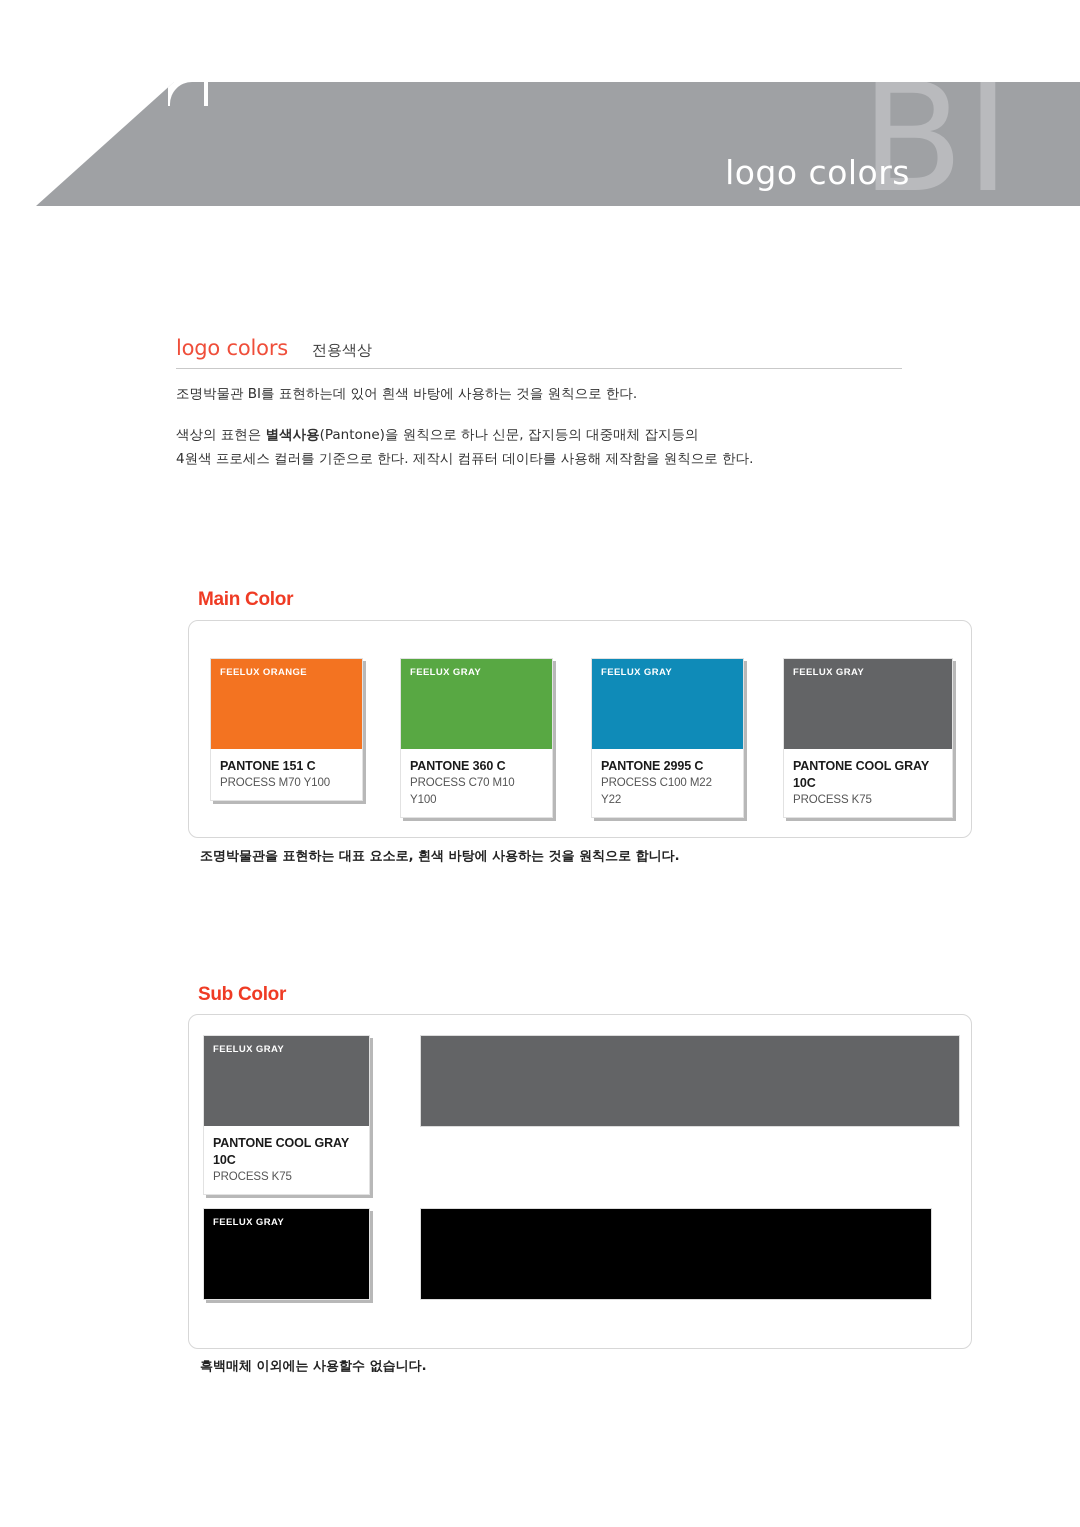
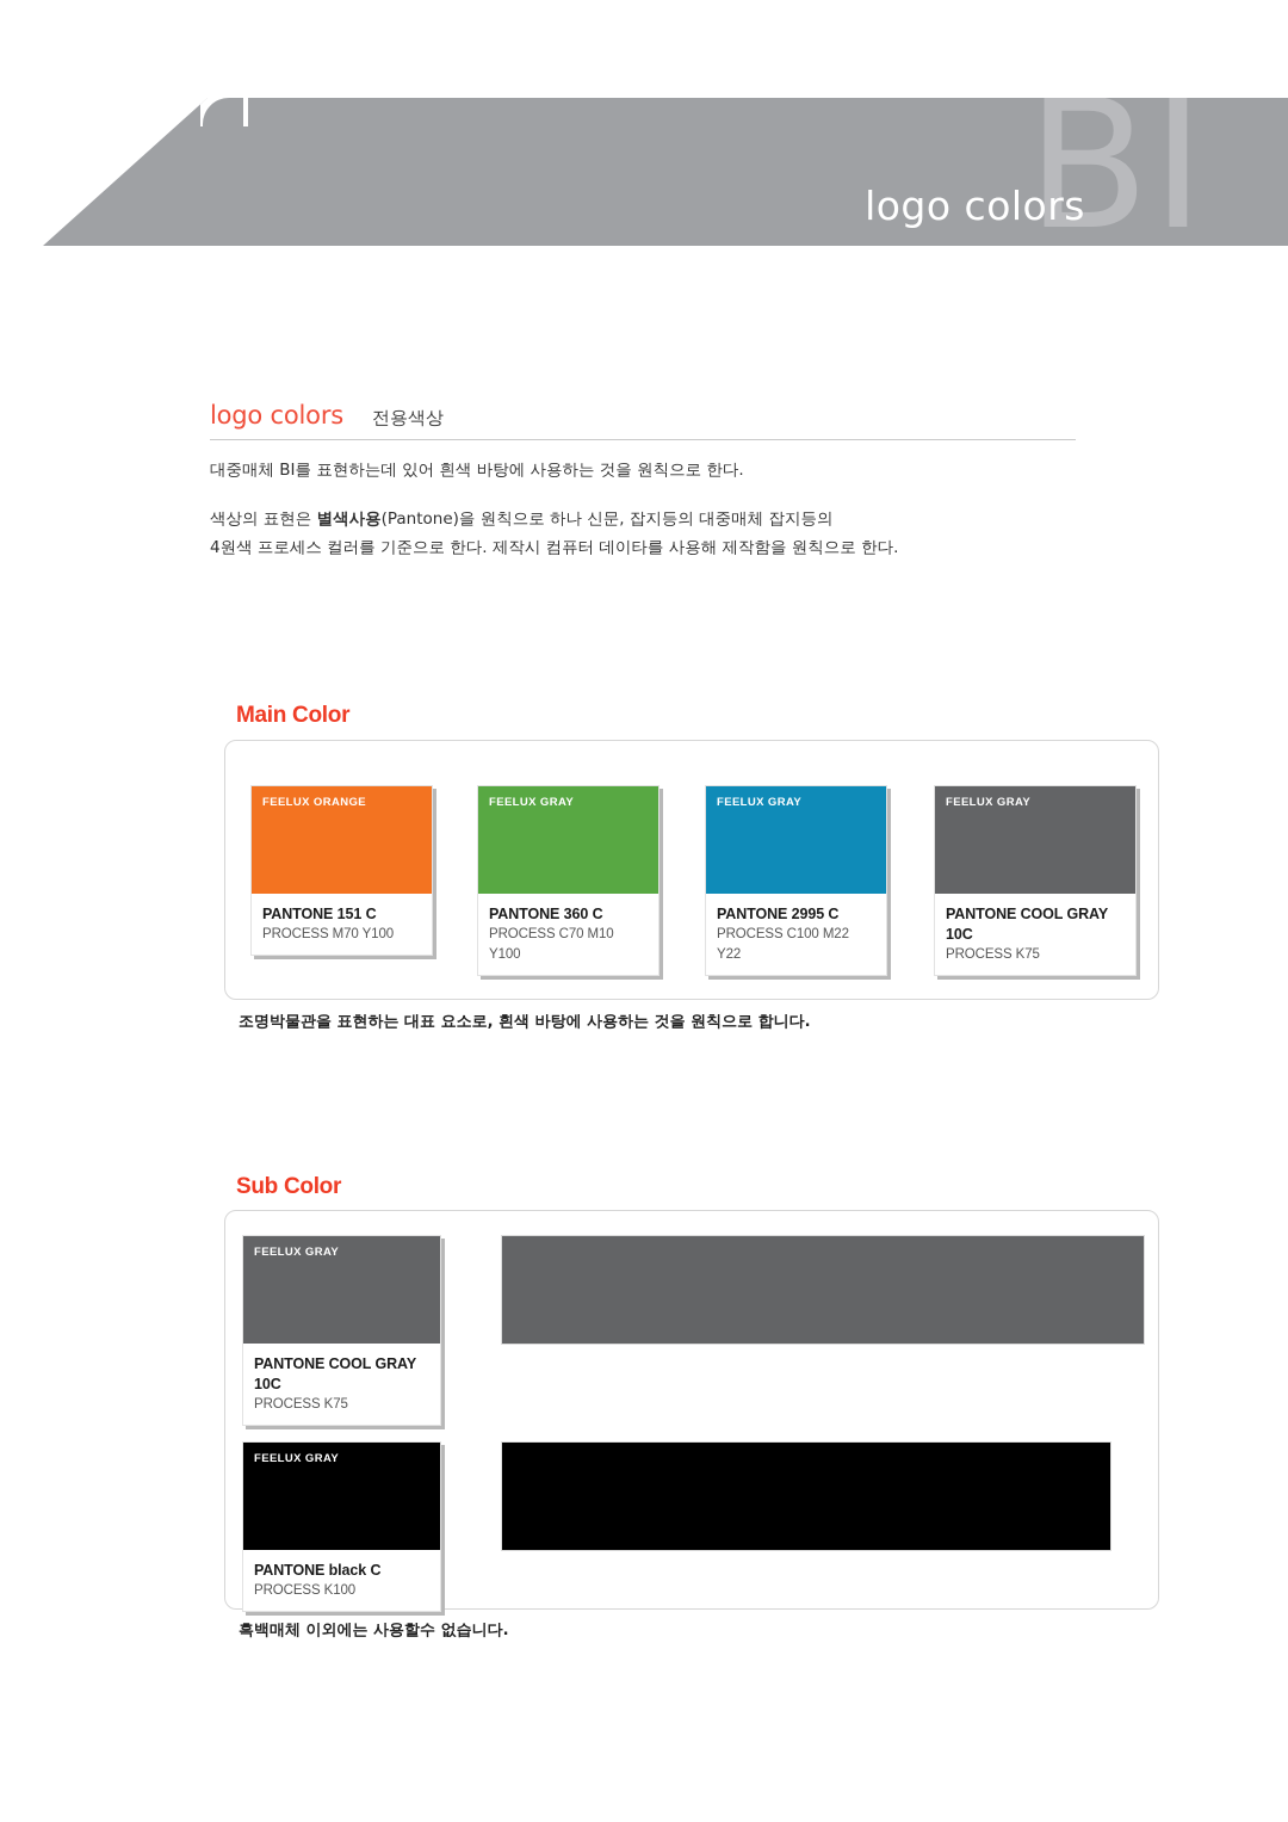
  BI
  logo colors
  logo colors
  전용색상
- 조명박물관 BI를 표현하는데 있어 흰색 바탕에 사용하는 것을 원칙으로 한다.
+ 대중매체 BI를 표현하는데 있어 흰색 바탕에 사용하는 것을 원칙으로 한다.
  색상의 표현은 별색사용(Pantone)을 원칙으로 하나 신문, 잡지등의 대중매체 잡지등의
  4원색 프로세스 컬러를 기준으로 한다. 제작시 컴퓨터 데이타를 사용해 제작함을 원칙으로 한다.
  Main Color
  FEELUX ORANGE
  PANTONE 151 C
  PROCESS M70 Y100
  FEELUX GRAY
  PANTONE 360 C
  PROCESS C70 M10 Y100
  FEELUX GRAY
  PANTONE 2995 C
  PROCESS C100 M22 Y22
  FEELUX GRAY
  PANTONE COOL GRAY 10C
  PROCESS K75
  조명박물관을 표현하는 대표 요소로, 흰색 바탕에 사용하는 것을 원칙으로 합니다.
  Sub Color
  FEELUX GRAY
  PANTONE COOL GRAY 10C
  PROCESS K75
  FEELUX GRAY
+ PANTONE black C
+ PROCESS K100
  흑백매체 이외에는 사용할수 없습니다.
